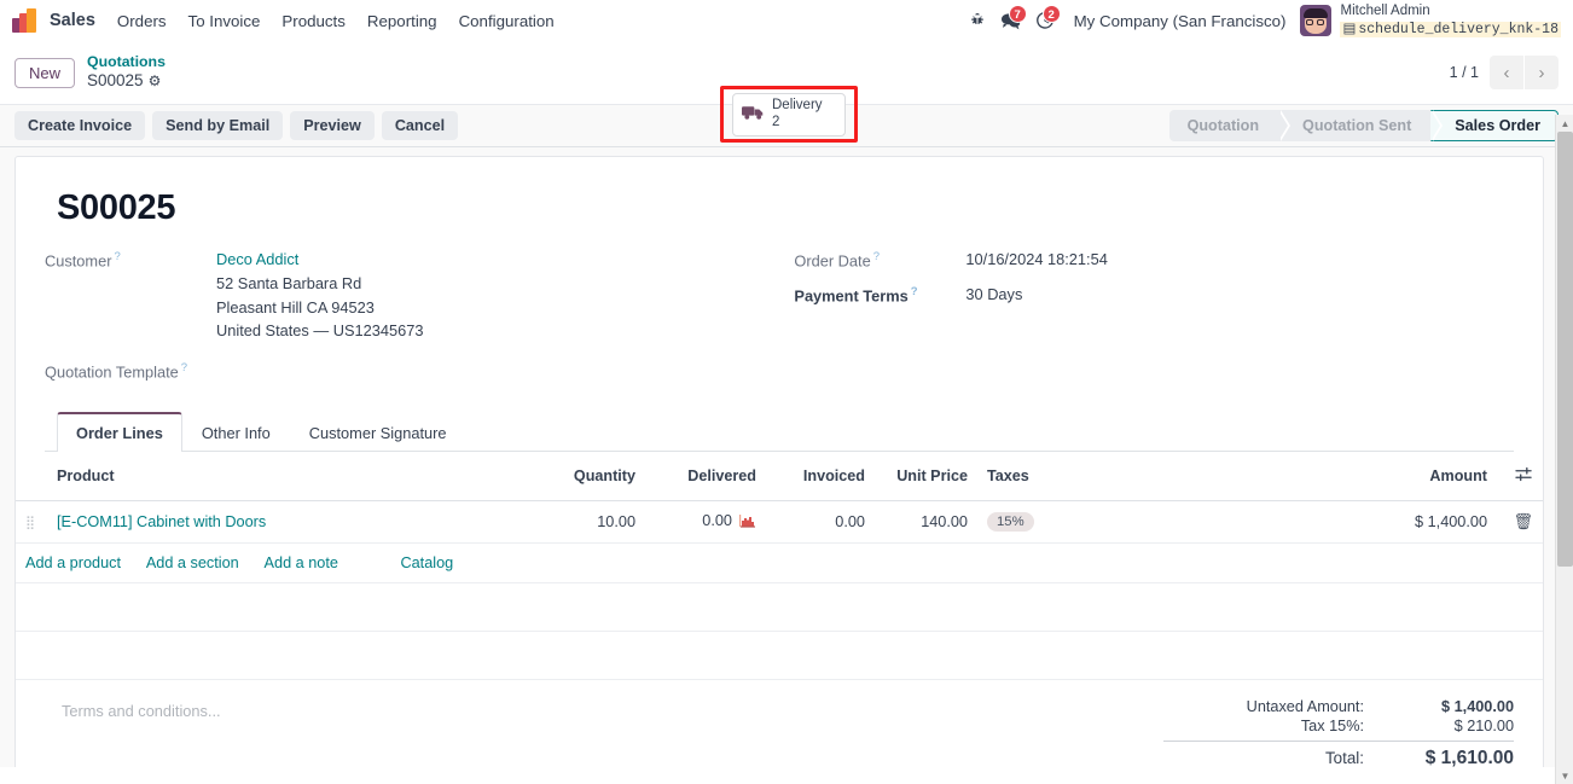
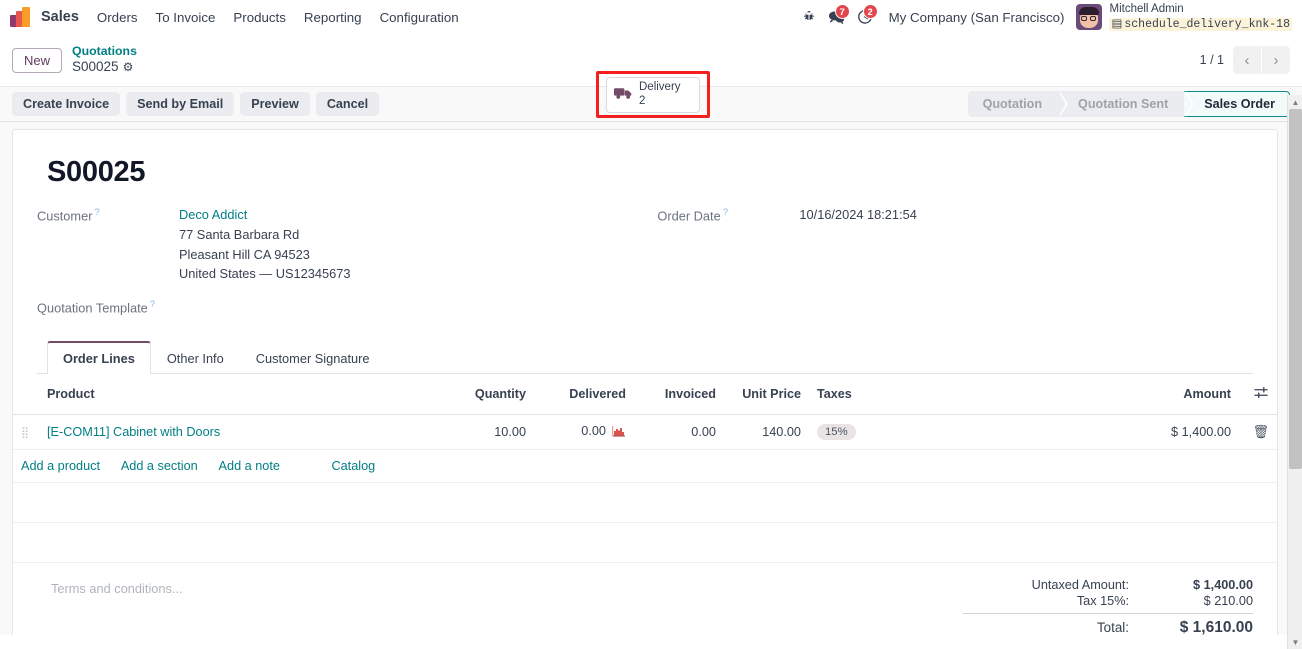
  Sales
  Orders
  To Invoice
  Products
  Reporting
  Configuration
  7
  2
  My Company (San Francisco)
  Mitchell Admin
  ▤ schedule_delivery_knk-18
  New
  Quotations
  S00025 ⚙
  Delivery
  2
  1 / 1
  ‹
  ›
  Create Invoice
  Send by Email
  Preview
  Cancel
  Quotation
  Quotation Sent
  Sales Order
  S00025
  Customer ?
  Deco Addict
- 52 Santa Barbara Rd
+ 77 Santa Barbara Rd
  Pleasant Hill CA 94523
  United States — US12345673
  Quotation Template ?
  Order Date ?
  10/16/2024 18:21:54
- Payment Terms ?
- 30 Days
  Order Lines
  Other Info
  Customer Signature
  	Product	Quantity	Delivered	Invoiced	Unit Price	Taxes	Amount
  ⣿	[E-COM11] Cabinet with Doors	10.00	0.00	0.00	140.00	15%	$ 1,400.00	🗑
  Add a product Add a section Add a note Catalog
  Terms and conditions...
  Untaxed Amount:
  $ 1,400.00
  Tax 15%:
  $ 210.00
  Total:
  $ 1,610.00
  ▲
  ▼
